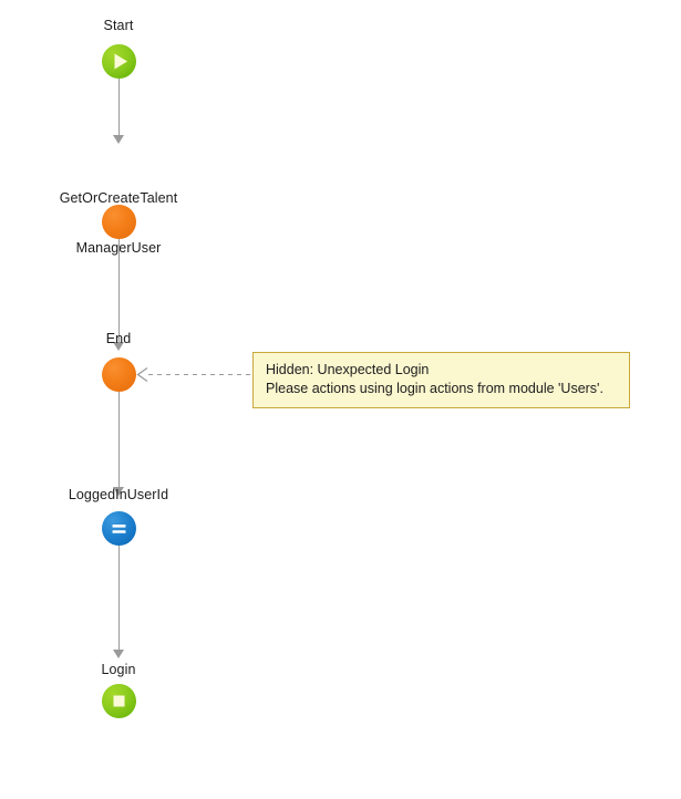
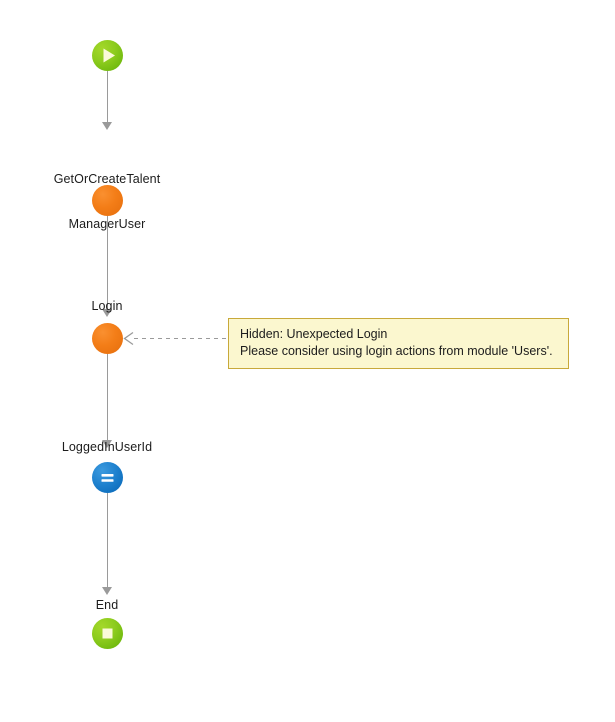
- Start
  GetOrCreateTalent
  ManagerUser
- End
+ Login
  Hidden: Unexpected Login
- Please actions using login actions from module 'Users'.
+ Please consider using login actions from module 'Users'.
  LoggedInUserId
- Login
+ End
